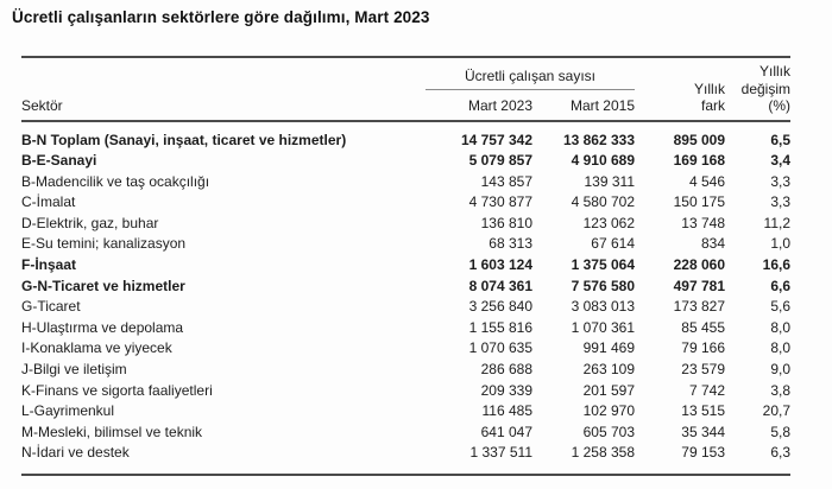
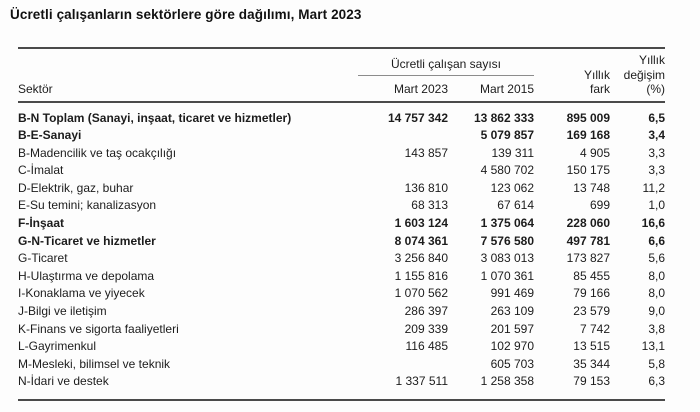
  Ücretli çalışanların sektörlere göre dağılımı, Mart 2023
  Sektör
  Ücretli çalışan sayısı
  Mart 2023
  Mart 2015
  Yıllık
  fark
  Yıllık
  değişim
  (%)
  B-N Toplam (Sanayi, inşaat, ticaret ve hizmetler)
  14 757 342
  13 862 333
  895 009
  6,5
  B-E-Sanayi
  5 079 857
- 4 910 689
  169 168
  3,4
  B-Madencilik ve taş ocakçılığı
  143 857
  139 311
- 4 546
+ 4 905
  3,3
  C-İmalat
- 4 730 877
  4 580 702
  150 175
  3,3
  D-Elektrik, gaz, buhar
  136 810
  123 062
  13 748
  11,2
  E-Su temini; kanalizasyon
  68 313
  67 614
- 834
+ 699
  1,0
  F-İnşaat
  1 603 124
  1 375 064
  228 060
  16,6
  G-N-Ticaret ve hizmetler
  8 074 361
  7 576 580
  497 781
  6,6
  G-Ticaret
  3 256 840
  3 083 013
  173 827
  5,6
  H-Ulaştırma ve depolama
  1 155 816
  1 070 361
  85 455
  8,0
  I-Konaklama ve yiyecek
- 1 070 635
+ 1 070 562
  991 469
  79 166
  8,0
  J-Bilgi ve iletişim
- 286 688
+ 286 397
  263 109
  23 579
  9,0
  K-Finans ve sigorta faaliyetleri
  209 339
  201 597
  7 742
  3,8
  L-Gayrimenkul
  116 485
  102 970
  13 515
- 20,7
+ 13,1
  M-Mesleki, bilimsel ve teknik
- 641 047
  605 703
  35 344
  5,8
  N-İdari ve destek
  1 337 511
  1 258 358
  79 153
  6,3
